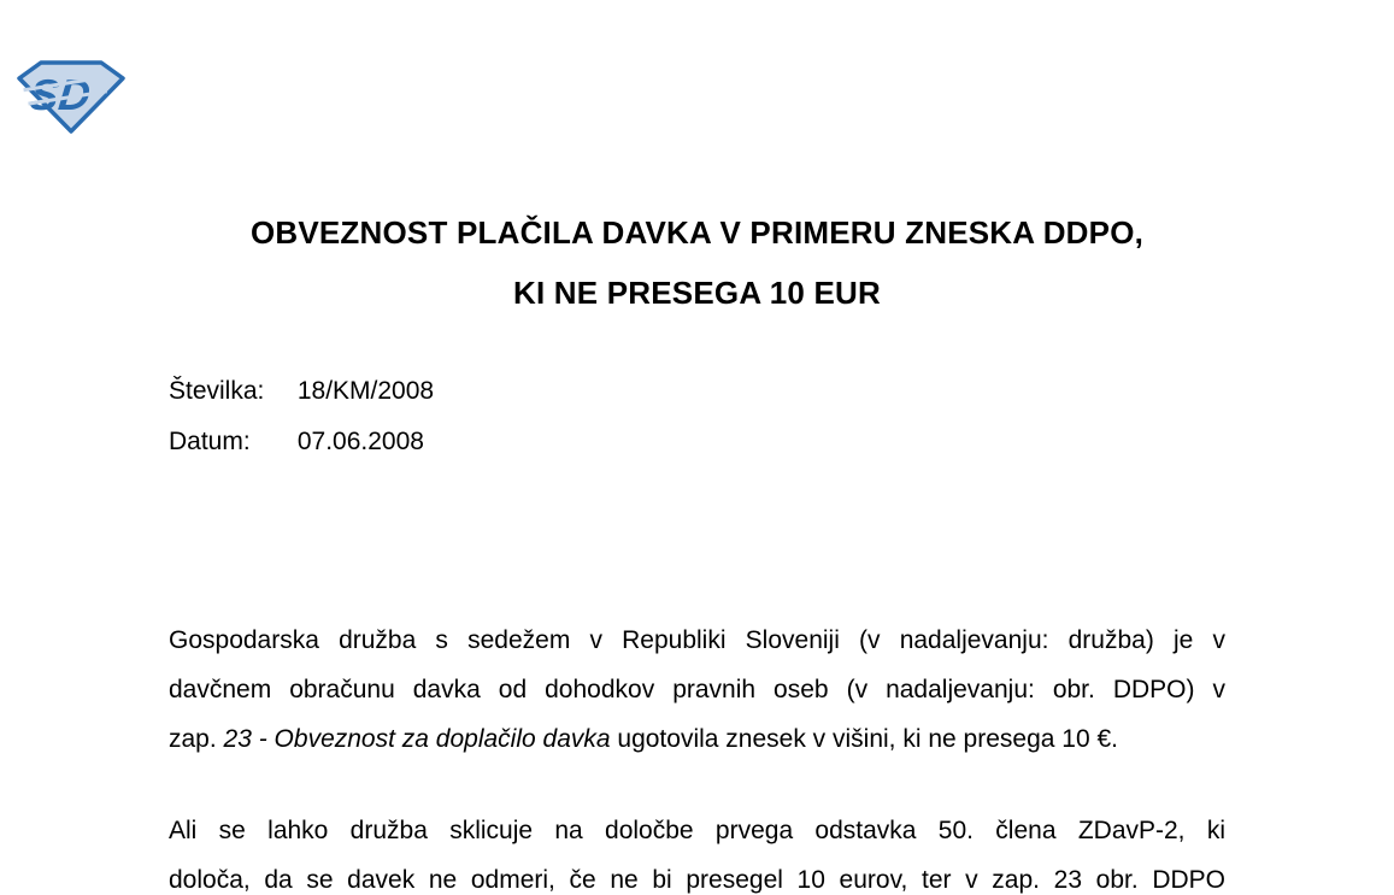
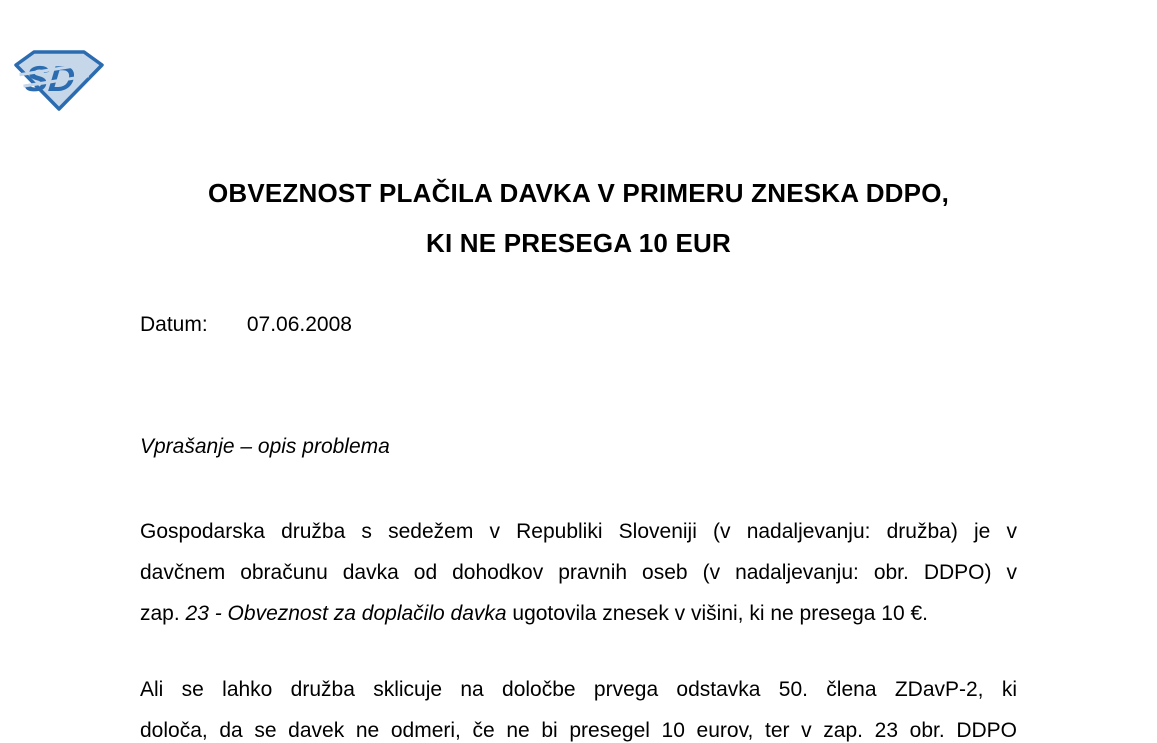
  OBVEZNOST PLAČILA DAVKA V PRIMERU ZNESKA DDPO,
  KI NE PRESEGA 10 EUR
- Številka: 18/KM/2008
  Datum: 07.06.2008
+ Vprašanje – opis problema
  Gospodarska družba s sedežem v Republiki Sloveniji (v nadaljevanju: družba) je v
  davčnem obračunu davka od dohodkov pravnih oseb (v nadaljevanju: obr. DDPO) v
  zap. 23 - Obveznost za doplačilo davka ugotovila znesek v višini, ki ne presega 10 €.
  Ali se lahko družba sklicuje na določbe prvega odstavka 50. člena ZDavP-2, ki
  določa, da se davek ne odmeri, če ne bi presegel 10 eurov, ter v zap. 23 obr. DDPO
